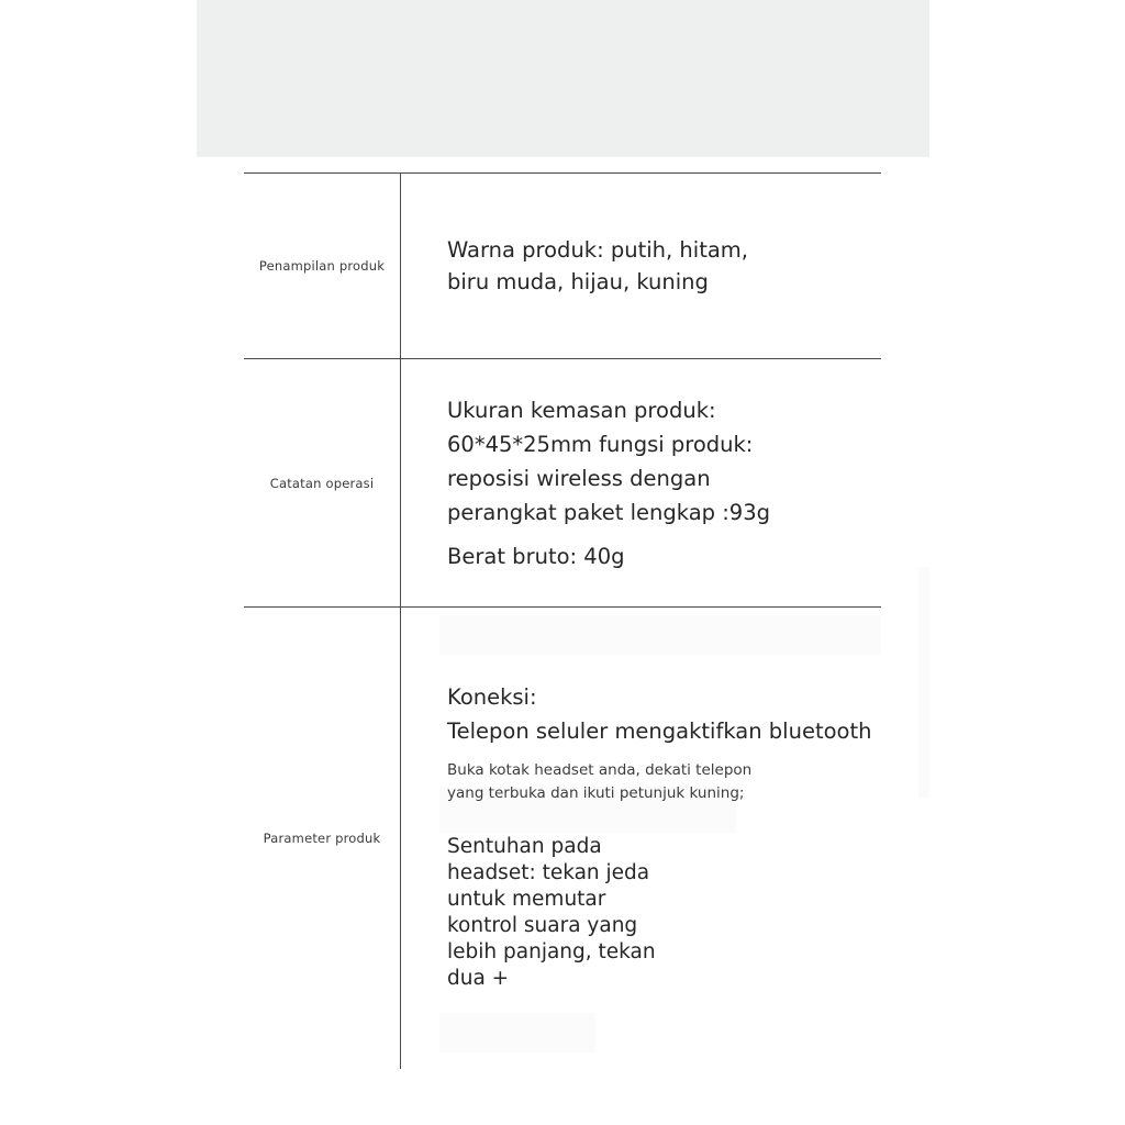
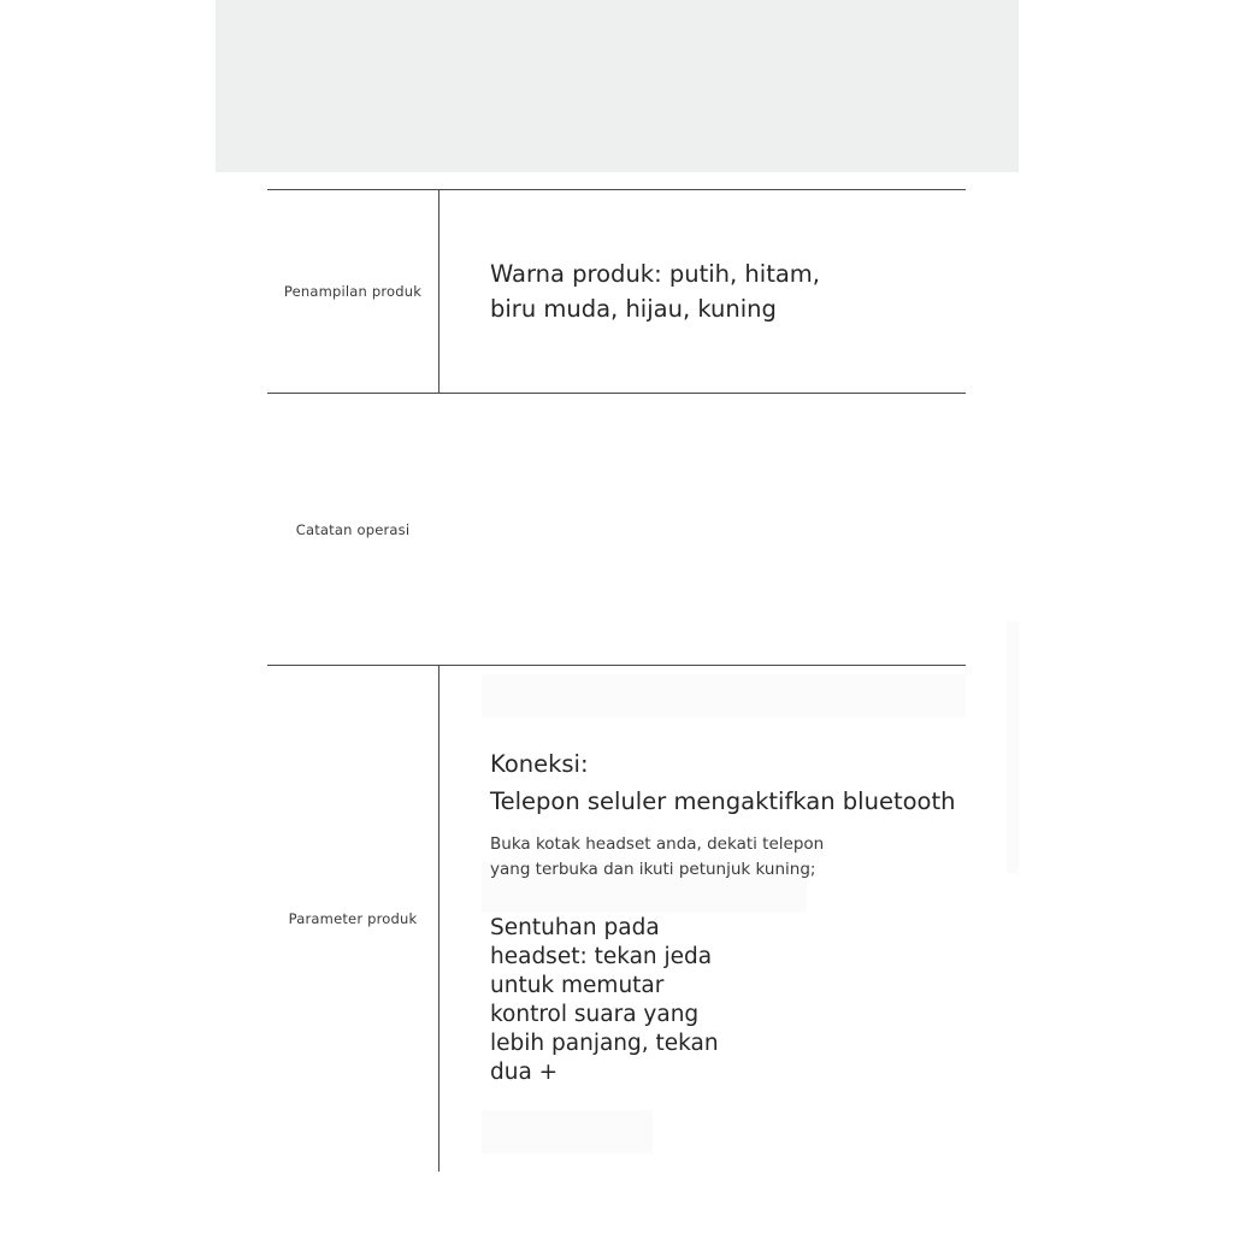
  Penampilan produk
  Warna produk: putih, hitam,
  biru muda, hijau, kuning
  Catatan operasi
- Ukuran kemasan produk:
- 60*45*25mm fungsi produk:
- reposisi wireless dengan
- perangkat paket lengkap :93g
- Berat bruto: 40g
  Parameter produk
  Koneksi:
  Telepon seluler mengaktifkan bluetooth
  Buka kotak headset anda, dekati telepon
  yang terbuka dan ikuti petunjuk kuning;
  Sentuhan pada
  headset: tekan jeda
  untuk memutar
  kontrol suara yang
  lebih panjang, tekan
  dua +
